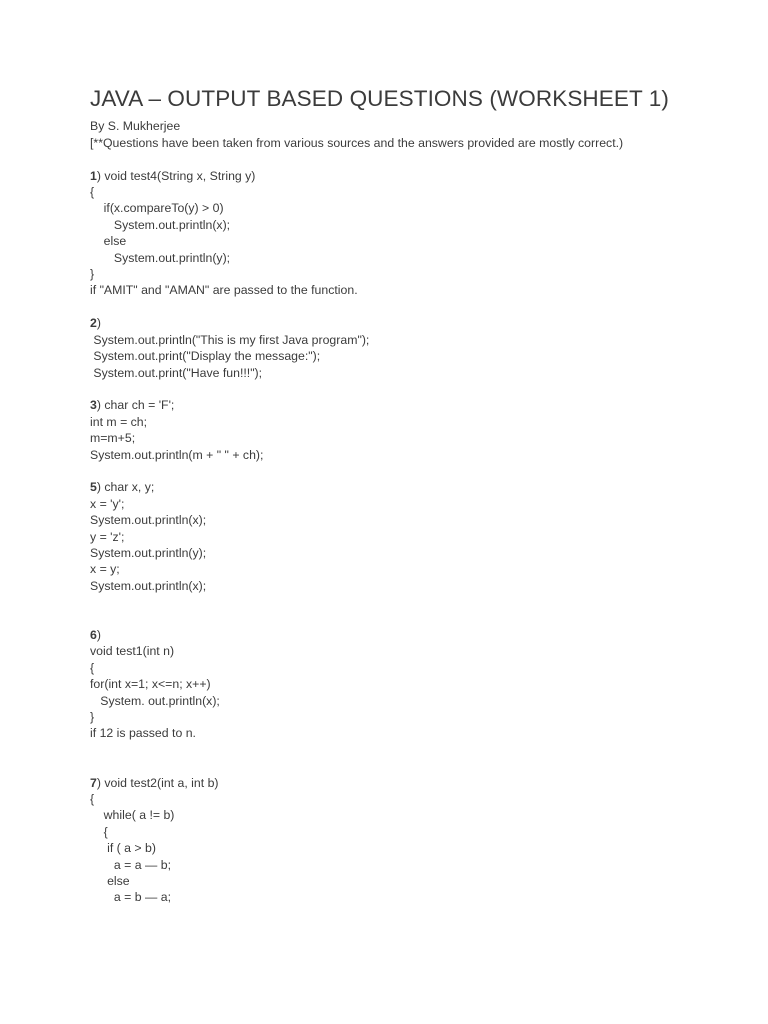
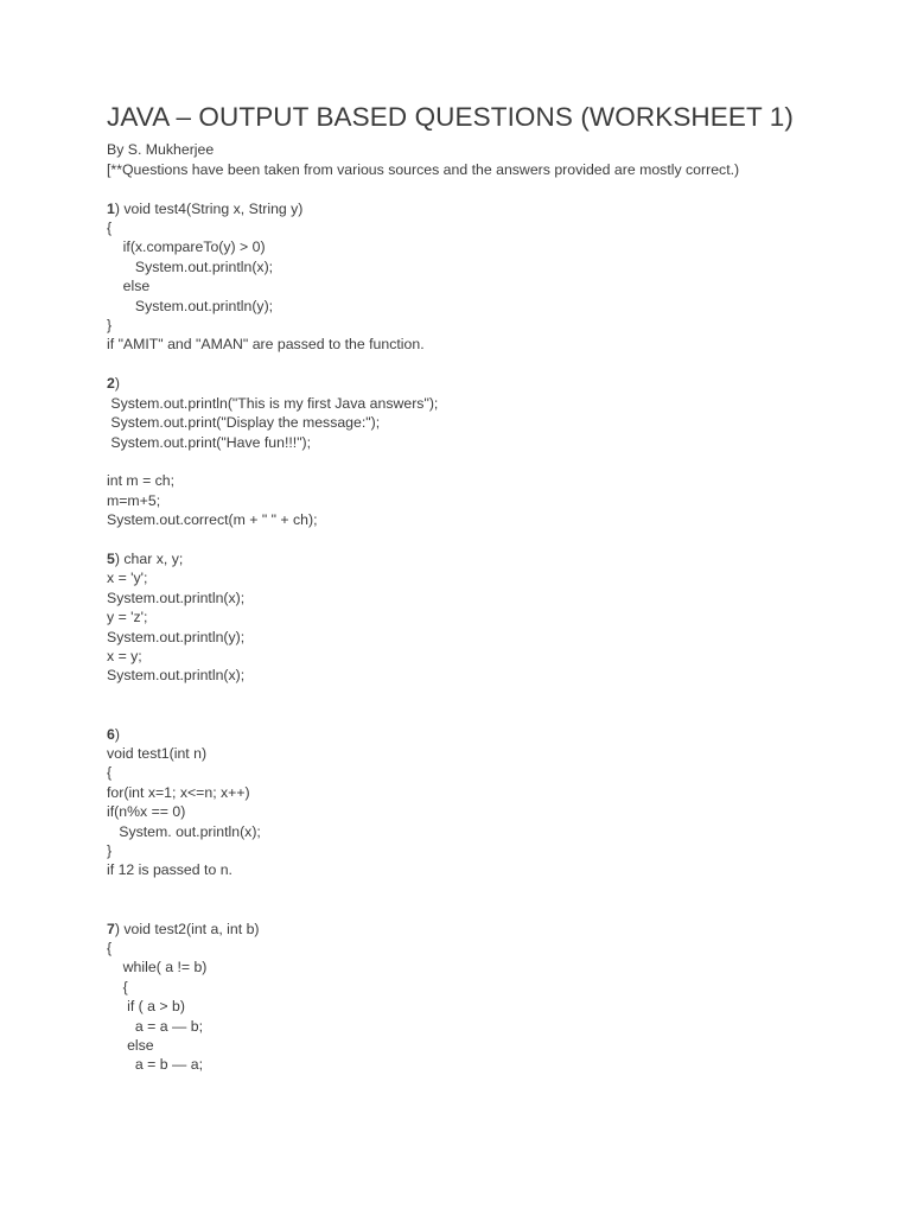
  JAVA – OUTPUT BASED QUESTIONS (WORKSHEET 1)
  By S. Mukherjee
  [**Questions have been taken from various sources and the answers provided are mostly correct.)
  1) void test4(String x, String y)
  {
  if(x.compareTo(y) > 0)
  System.out.println(x);
  else
  System.out.println(y);
  }
  if "AMIT" and "AMAN" are passed to the function.
  2)
- System.out.println("This is my first Java program");
+ System.out.println("This is my first Java answers");
  System.out.print("Display the message:");
  System.out.print("Have fun!!!");
- 3) char ch = 'F';
  int m = ch;
  m=m+5;
- System.out.println(m + " " + ch);
+ System.out.correct(m + " " + ch);
  5) char x, y;
  x = 'y';
  System.out.println(x);
  y = 'z';
  System.out.println(y);
  x = y;
  System.out.println(x);
  6)
  void test1(int n)
  {
  for(int x=1; x<=n; x++)
+ if(n%x == 0)
  System. out.println(x);
  }
  if 12 is passed to n.
  7) void test2(int a, int b)
  {
  while( a != b)
  {
  if ( a > b)
  a = a — b;
  else
  a = b — a;
